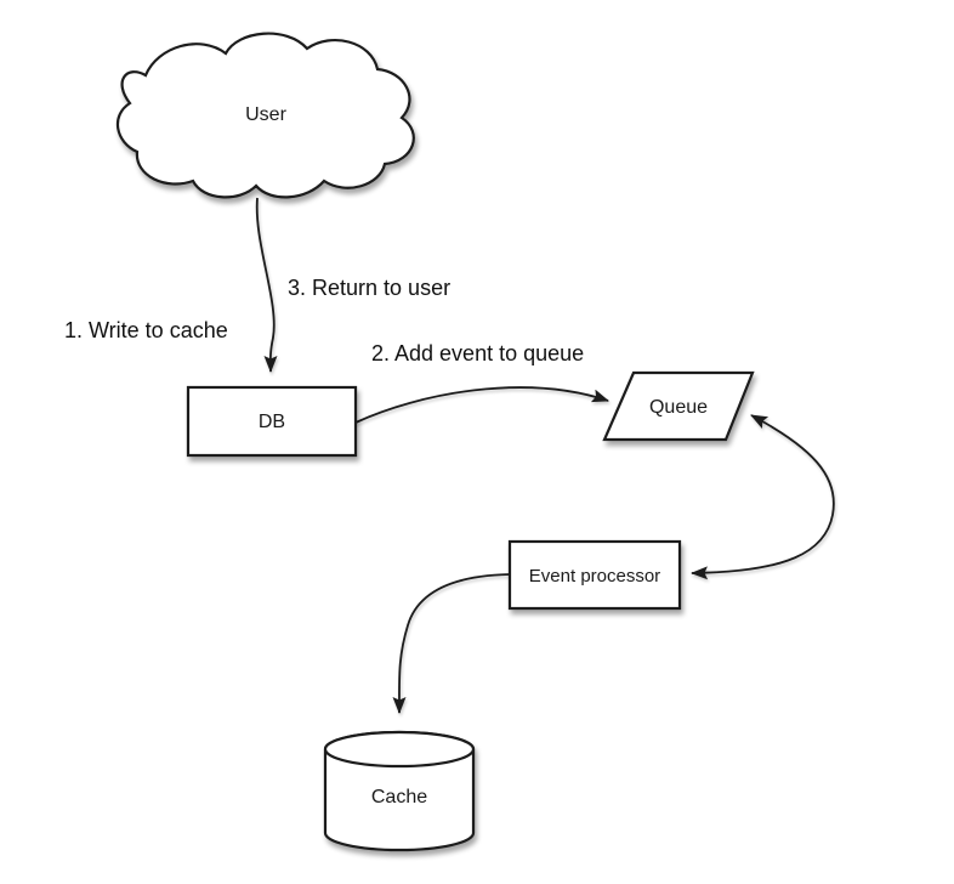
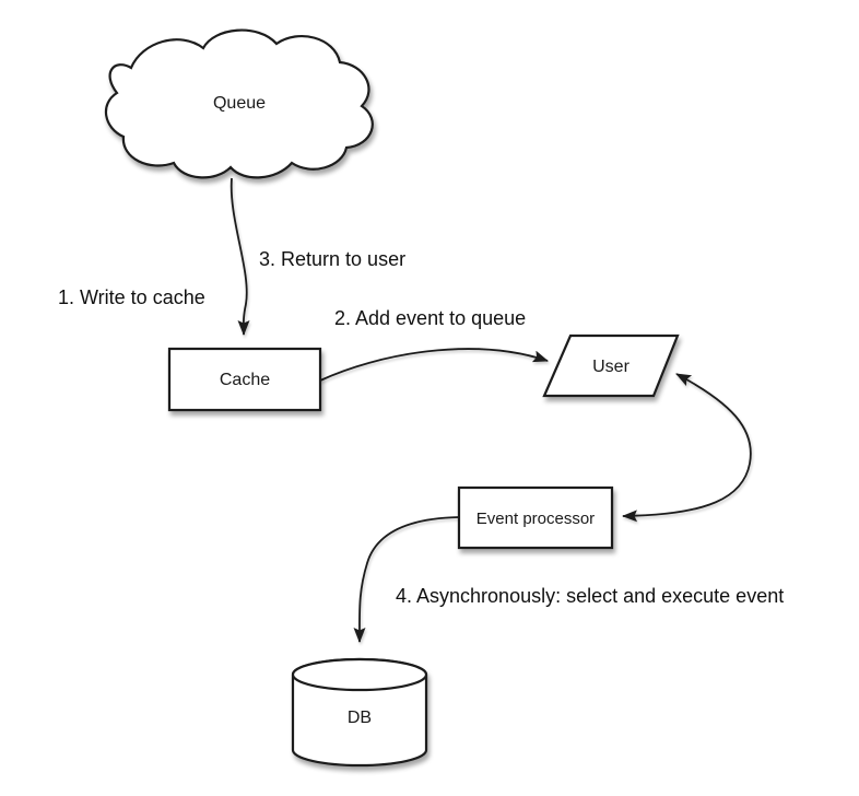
- User
+ Queue
- DB
+ Cache
- Queue
+ User
  Event processor
- Cache
+ DB
  1. Write to cache
  2. Add event to queue
  3. Return to user
+ 4. Asynchronously: select and execute event
